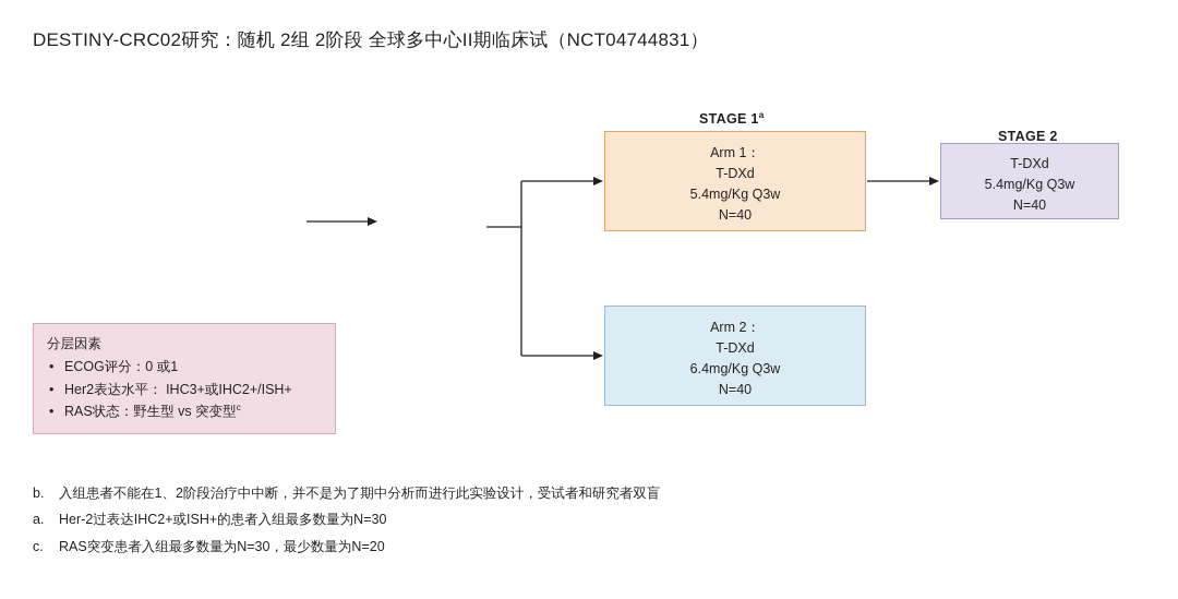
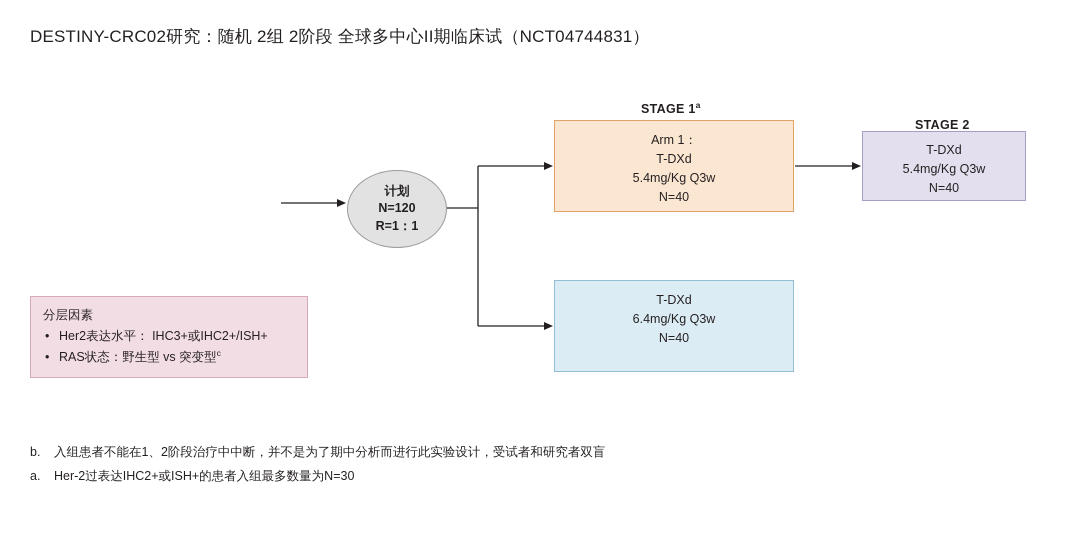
  DESTINY-CRC02研究：随机 2组 2阶段 全球多中心II期临床试（NCT04744831）
  STAGE 1a
  STAGE 2
+ 计划
+ N=120
+ R=1：1
  Arm 1：
  T-DXd
  5.4mg/Kg Q3w
  N=40
- Arm 2：
  T-DXd
  6.4mg/Kg Q3w
  N=40
  T-DXd
  5.4mg/Kg Q3w
  N=40
  分层因素
- ECOG评分：0 或1
  Her2表达水平： IHC3+或IHC2+/ISH+
  RAS状态：野生型 vs 突变型c
  b.
  入组患者不能在1、2阶段治疗中中断，并不是为了期中分析而进行此实验设计，受试者和研究者双盲
  a.
  Her-2过表达IHC2+或ISH+的患者入组最多数量为N=30
- c.
- RAS突变患者入组最多数量为N=30，最少数量为N=20
